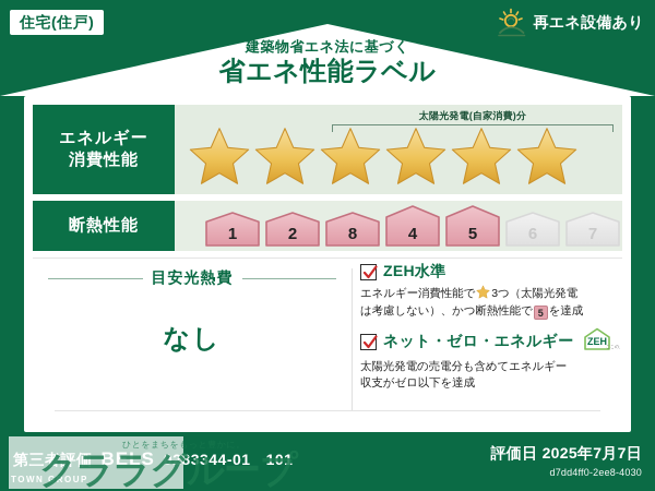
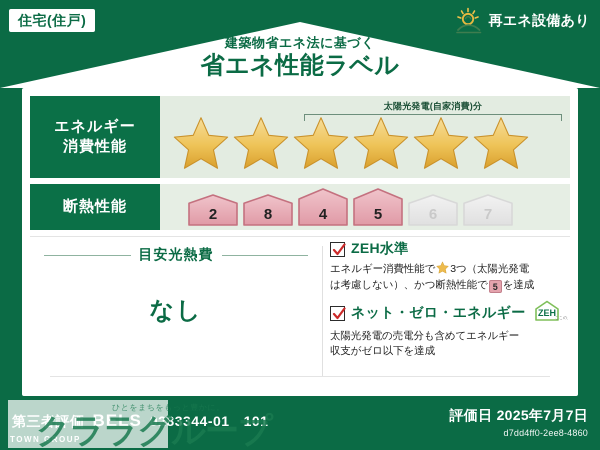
  住宅(住戸)
  再エネ設備あり
  建築物省エネ法に基づく
  省エネ性能ラベル
  エネルギー
  消費性能
  太陽光発電(自家消費)分
  断熱性能
- 1
  2
  8
  4
  5
  6
  7
  目安光熱費
  なし
  ZEH水準
  エネルギー消費性能で 3つ（太陽光発電
  は考慮しない）、かつ断熱性能で 5 を達成
  ネット・ゼロ・エネルギー
  ZEH
  太陽光発電の売電分も含めてエネルギー
  収支がゼロ以下を達成
  第三者評価
  BELS
  0283344-01
  101
  評価日 2025年7月7日
- d7dd4ff0-2ee8-4030
+ d7dd4ff0-2ee8-4860
  TOWN GROUP
  ひとをまちをもっと豊かに。
  クララグループ
